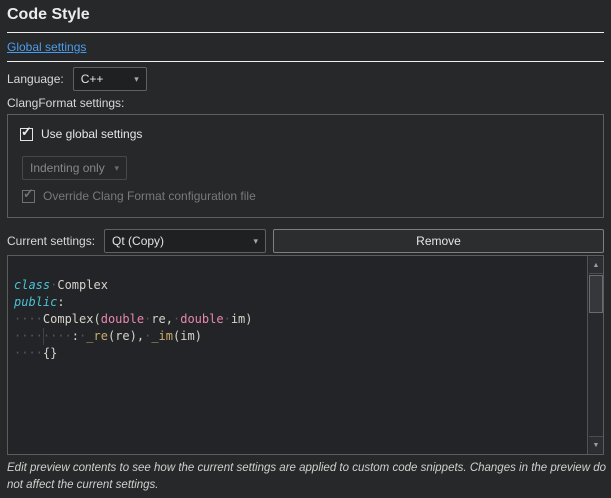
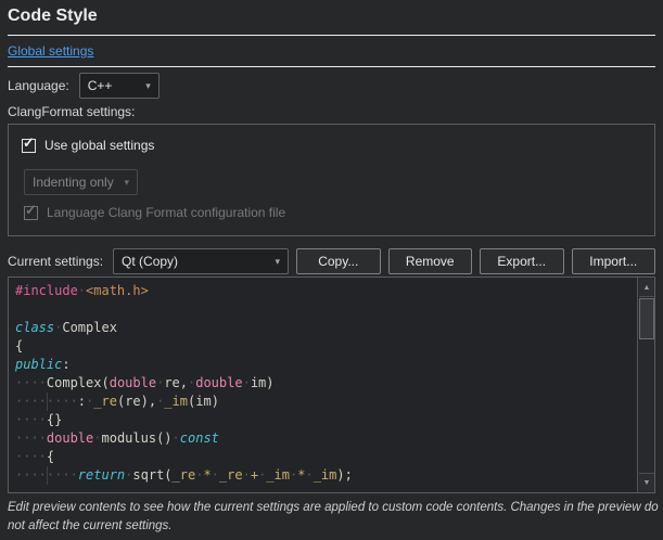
  Code Style
  Global settings
  Language:
  C++
  ▾
  ClangFormat settings:
  ✓
  Use global settings
  Indenting only
  ▾
  ✓
- Override Clang Format configuration file
+ Language Clang Format configuration file
  Current settings:
  Qt (Copy)
  ▾
+ Copy...
  Remove
+ Export...
+ Import...
+ #include·<math.h>
  class·Complex
+ {
  public:
  ····Complex(double·re,·double·im)
  ········:·_re(re),·_im(im)
  ····{}
+ ····double·modulus()·const
+ ····{
+ ········return·sqrt(_re·*·_re·+·_im·*·_im);
- Edit preview contents to see how the current settings are applied to custom code snippets. Changes in the preview do not affect the current settings.
+ Edit preview contents to see how the current settings are applied to custom code contents. Changes in the preview do not affect the current settings.
